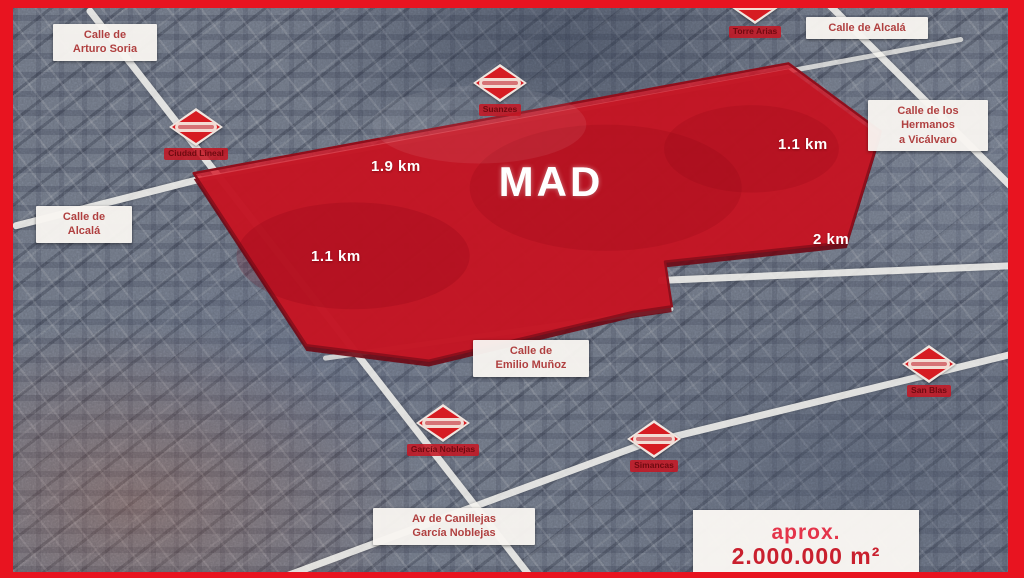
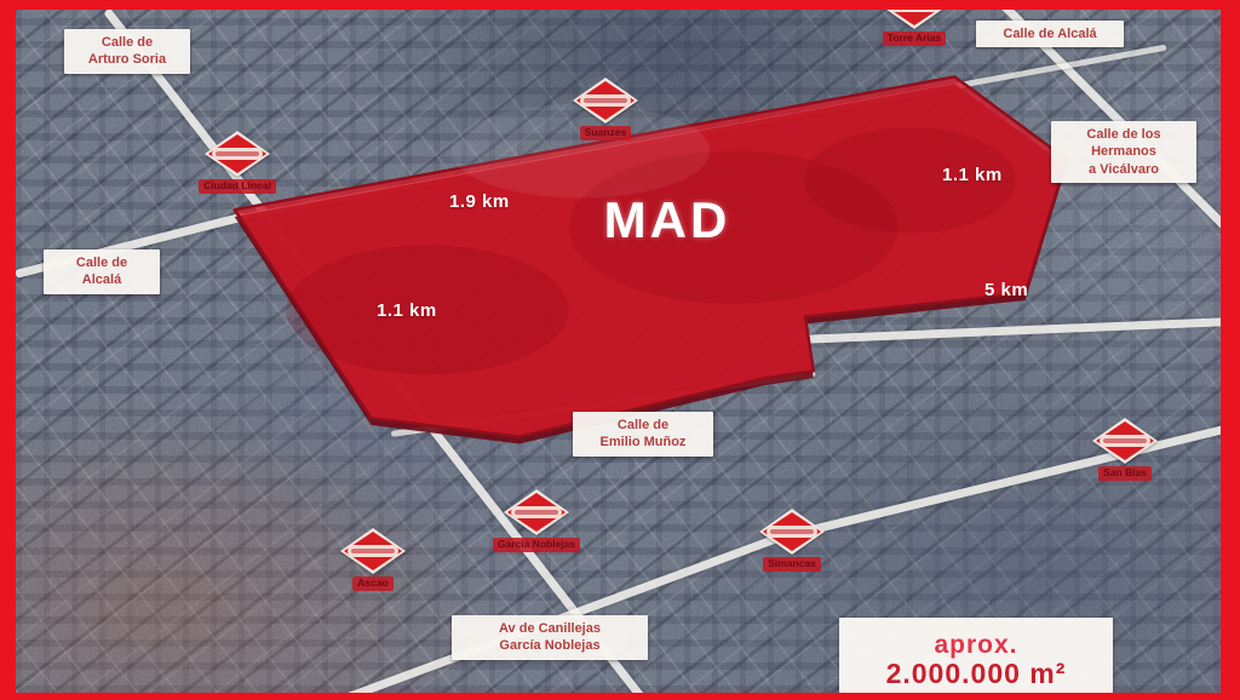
  MAD
  1.9 km
  1.1 km
  1.1 km
- 2 km
+ 5 km
  Ciudad Lineal
  Suanzes
  Torre Arias
+ Ascao
  García Noblejas
  Simancas
  San Blas
  Calle de
  Arturo Soria
  Calle de Alcalá
  Calle de los Hermanos
  a Vicálvaro
  Calle de
  Alcalá
  Calle de
  Emilio Muñoz
  Av de Canillejas
  García Noblejas
  aprox.
  2.000.000 m²
